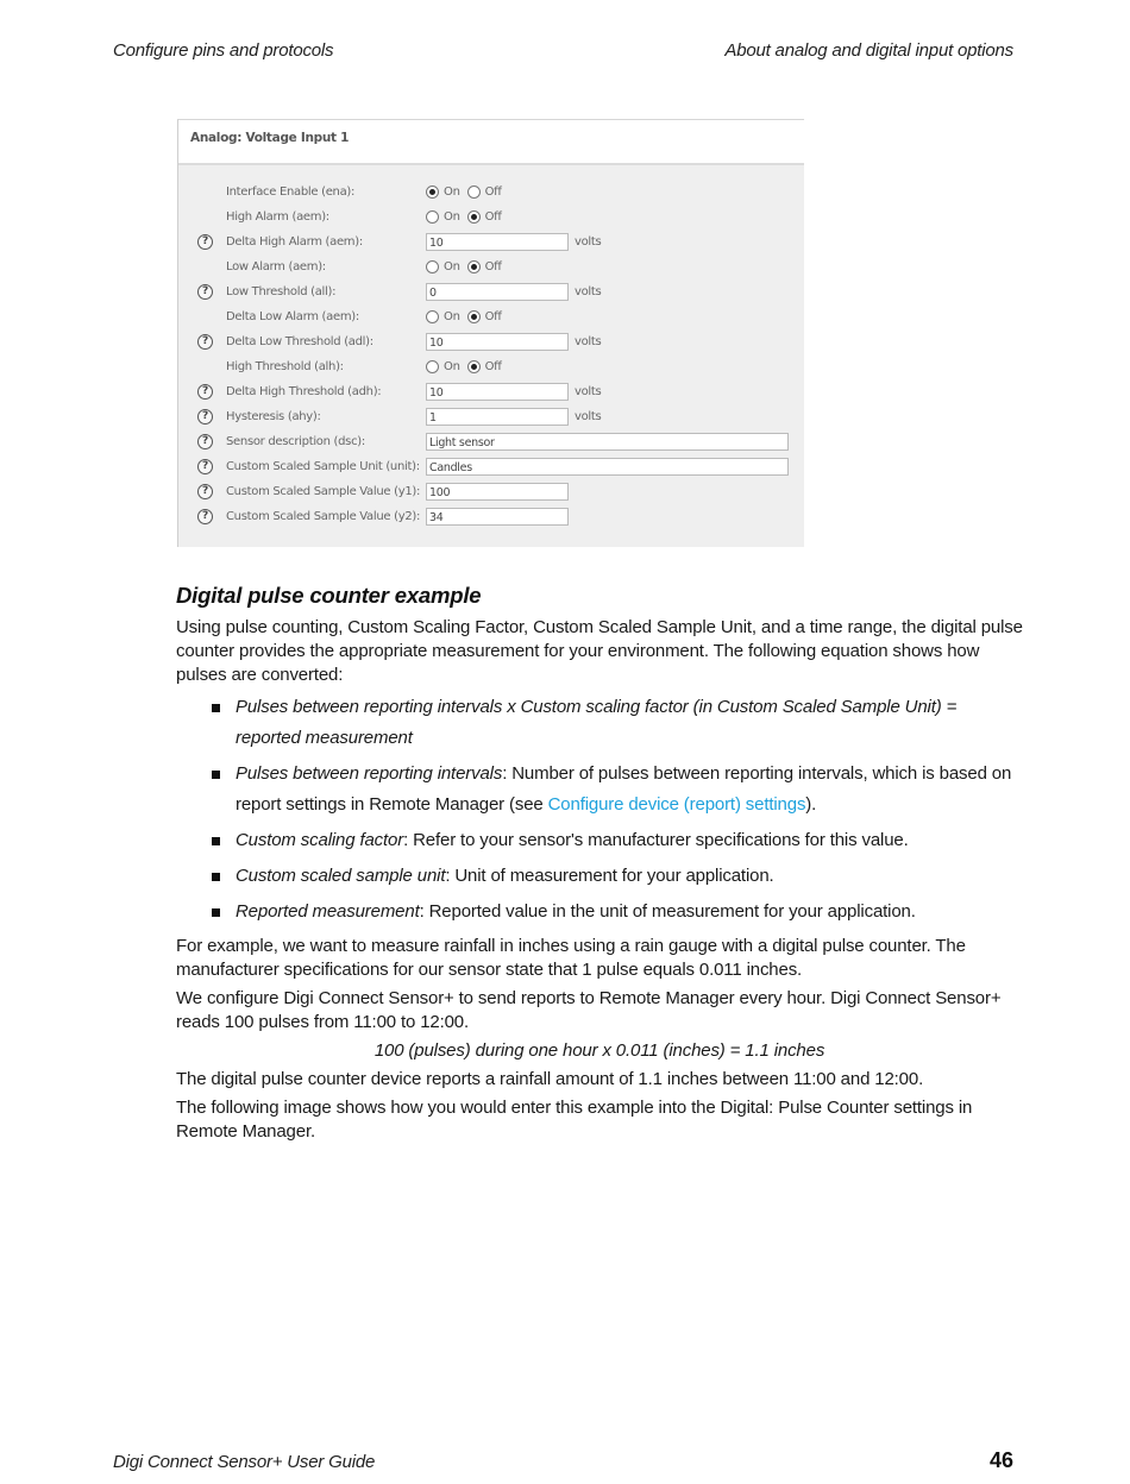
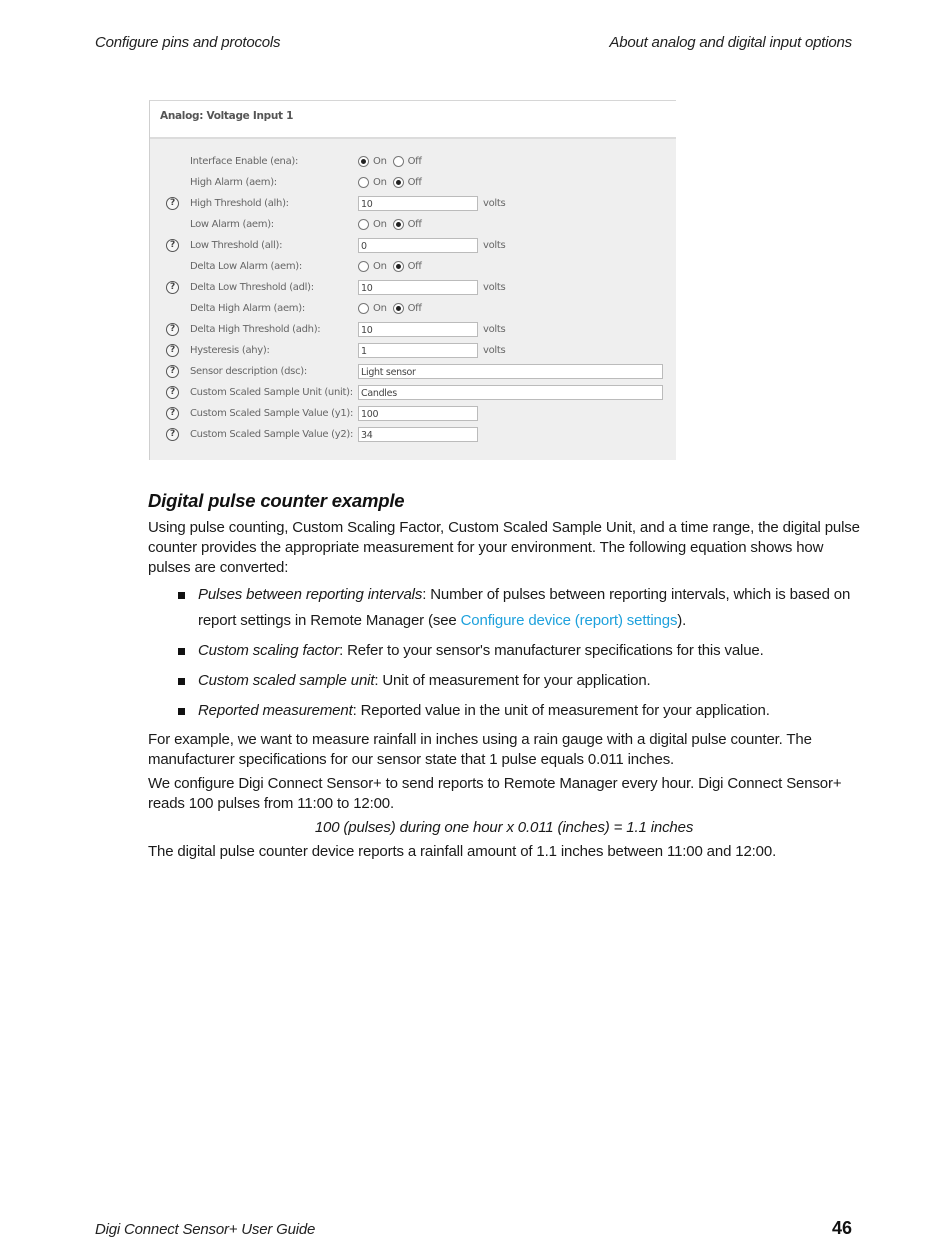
  Configure pins and protocols
  About analog and digital input options
  Analog: Voltage Input 1
  Interface Enable (ena):
  On
  Off
  High Alarm (aem):
  On
  Off
  ?
- Delta High Alarm (aem):
+ High Threshold (alh):
  10
  volts
  Low Alarm (aem):
  On
  Off
  ?
  Low Threshold (all):
  0
  volts
  Delta Low Alarm (aem):
  On
  Off
  ?
  Delta Low Threshold (adl):
  10
  volts
- High Threshold (alh):
+ Delta High Alarm (aem):
  On
  Off
  ?
  Delta High Threshold (adh):
  10
  volts
  ?
  Hysteresis (ahy):
  1
  volts
  ?
  Sensor description (dsc):
  Light sensor
  ?
  Custom Scaled Sample Unit (unit):
  Candles
  ?
  Custom Scaled Sample Value (y1):
  100
  ?
  Custom Scaled Sample Value (y2):
  34
  Digital pulse counter example
  Using pulse counting, Custom Scaling Factor, Custom Scaled Sample Unit, and a time range, the digital pulse counter provides the appropriate measurement for your environment. The following equation shows how pulses are converted:
- Pulses between reporting intervals x Custom scaling factor (in Custom Scaled Sample Unit) = reported measurement
  Pulses between reporting intervals: Number of pulses between reporting intervals, which is based on report settings in Remote Manager (see Configure device (report) settings).
  Custom scaling factor: Refer to your sensor's manufacturer specifications for this value.
  Custom scaled sample unit: Unit of measurement for your application.
  Reported measurement: Reported value in the unit of measurement for your application.
  For example, we want to measure rainfall in inches using a rain gauge with a digital pulse counter. The manufacturer specifications for our sensor state that 1 pulse equals 0.011 inches.
  We configure Digi Connect Sensor+ to send reports to Remote Manager every hour. Digi Connect Sensor+ reads 100 pulses from 11:00 to 12:00.
  100 (pulses) during one hour x 0.011 (inches) = 1.1 inches
  The digital pulse counter device reports a rainfall amount of 1.1 inches between 11:00 and 12:00.
- The following image shows how you would enter this example into the Digital: Pulse Counter settings in Remote Manager.
  Digi Connect Sensor+ User Guide
  46
